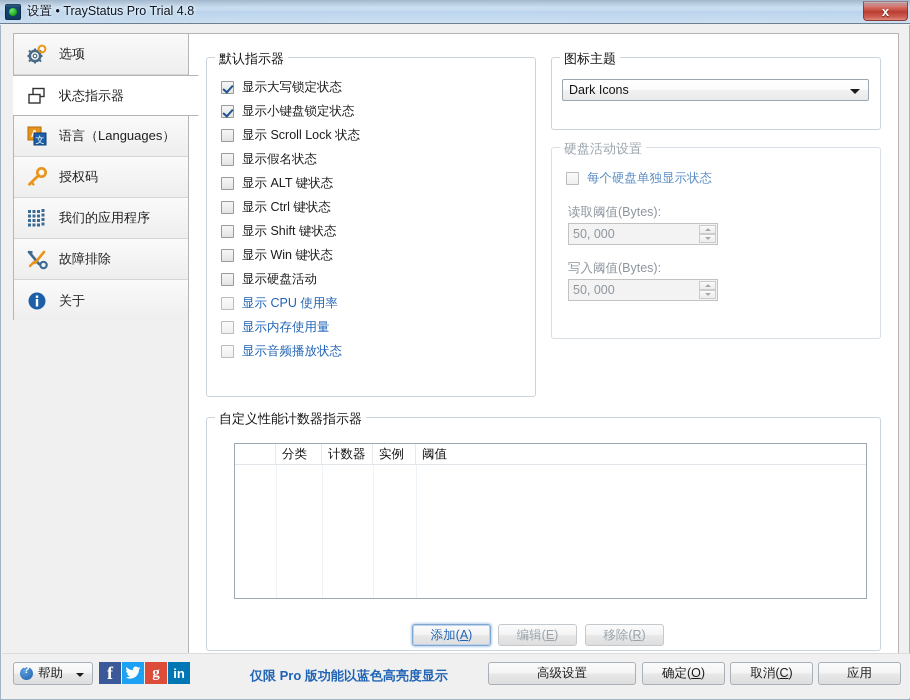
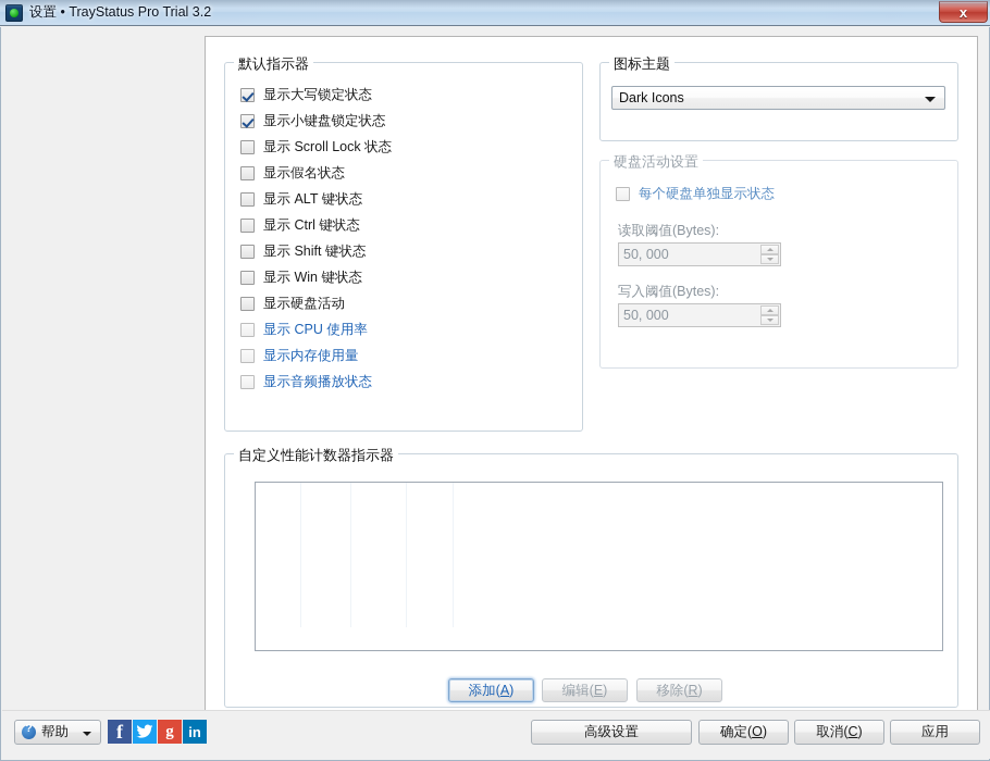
- 设置 • TrayStatus Pro Trial 4.8
+ 设置 • TrayStatus Pro Trial 3.2
  x
- 选项
- 状态指示器
- 文
- 语言（Languages）
- 授权码
- 我们的应用程序
- 故障排除
- 关于
  默认指示器
  显示大写锁定状态
  显示小键盘锁定状态
  显示 Scroll Lock 状态
  显示假名状态
  显示 ALT 键状态
  显示 Ctrl 键状态
  显示 Shift 键状态
  显示 Win 键状态
  显示硬盘活动
  显示 CPU 使用率
  显示内存使用量
  显示音频播放状态
  图标主题
  Dark Icons
  硬盘活动设置
  每个硬盘单独显示状态
  读取阈值(Bytes):
  50, 000
  写入阈值(Bytes):
  50, 000
  自定义性能计数器指示器
- 分类
- 计数器
- 实例
- 阈值
  添加(A)
  编辑(E)
  移除(R)
  帮助
  f
  g
  in
- 仅限 Pro 版功能以蓝色高亮度显示
  高级设置
  确定(O)
  取消(C)
  应用
